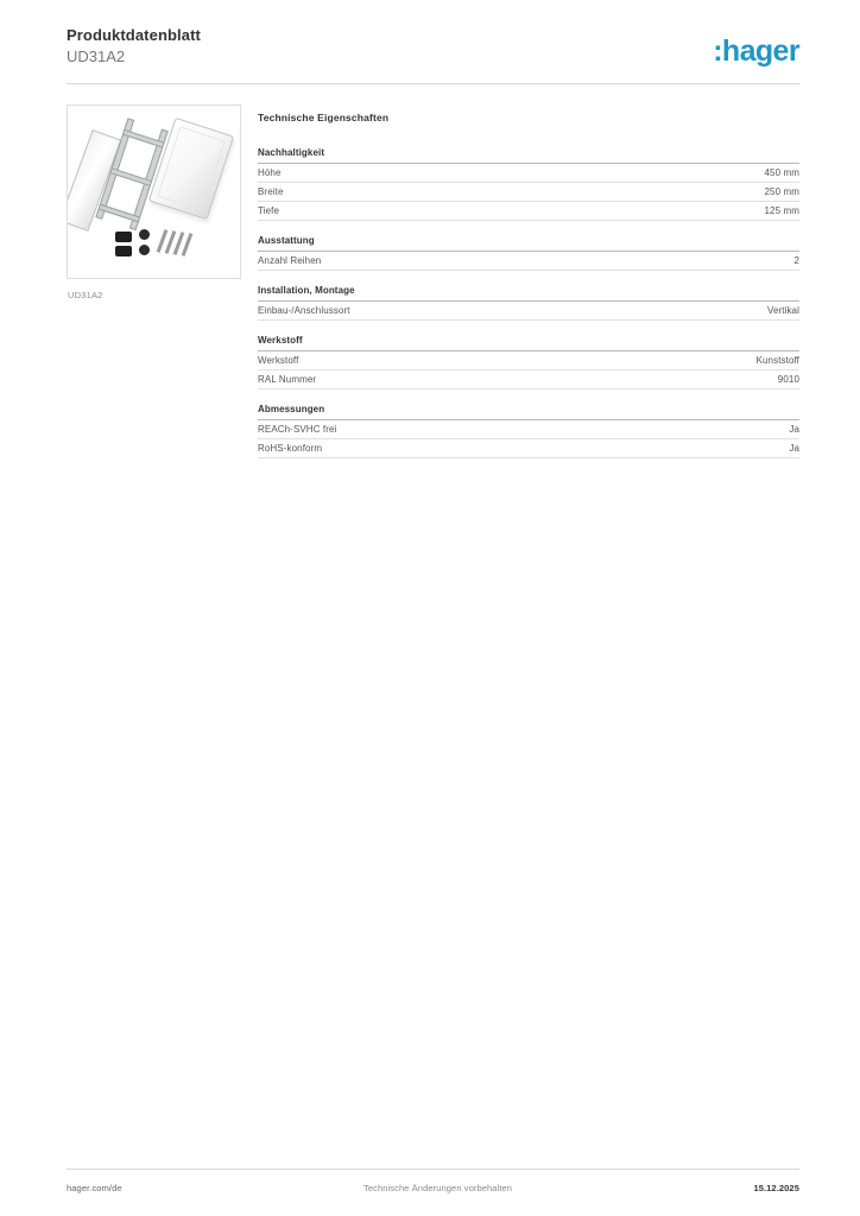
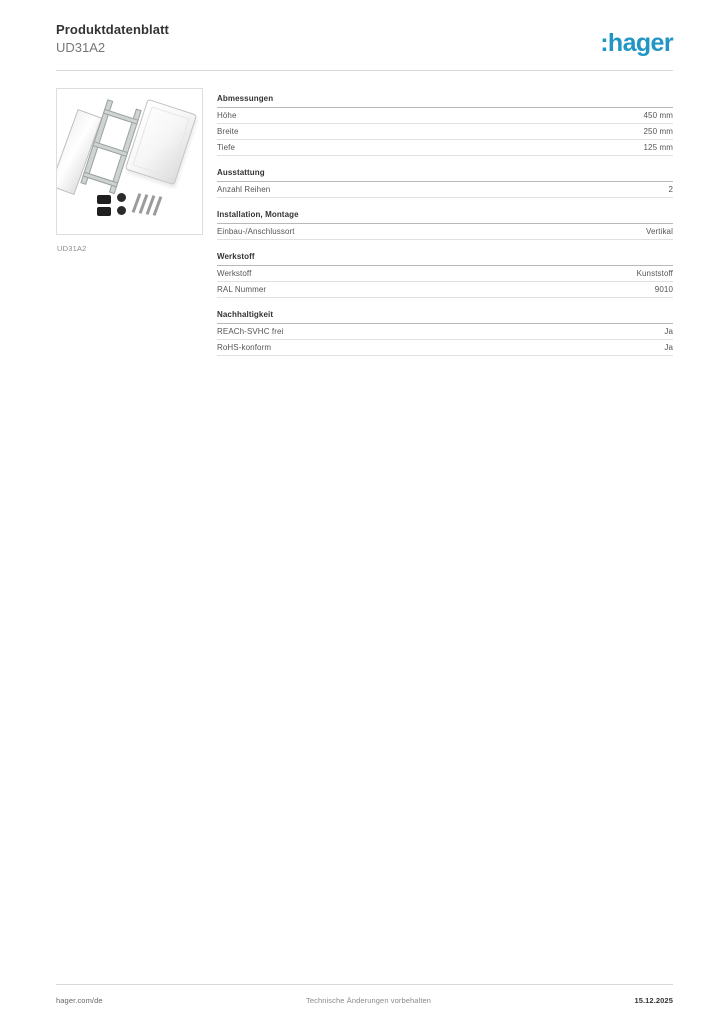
  Produktdatenblatt
  UD31A2
  :hager
  UD31A2
- Technische Eigenschaften
- Nachhaltigkeit
+ Abmessungen
  Höhe
  450 mm
  Breite
  250 mm
  Tiefe
  125 mm
  Ausstattung
  Anzahl Reihen
  2
  Installation, Montage
  Einbau-/Anschlussort
  Vertikal
  Werkstoff
  Werkstoff
  Kunststoff
  RAL Nummer
  9010
- Abmessungen
+ Nachhaltigkeit
  REACh-SVHC frei
  Ja
  RoHS-konform
  Ja
  hager.com/de
  Technische Änderungen vorbehalten
  15.12.2025
